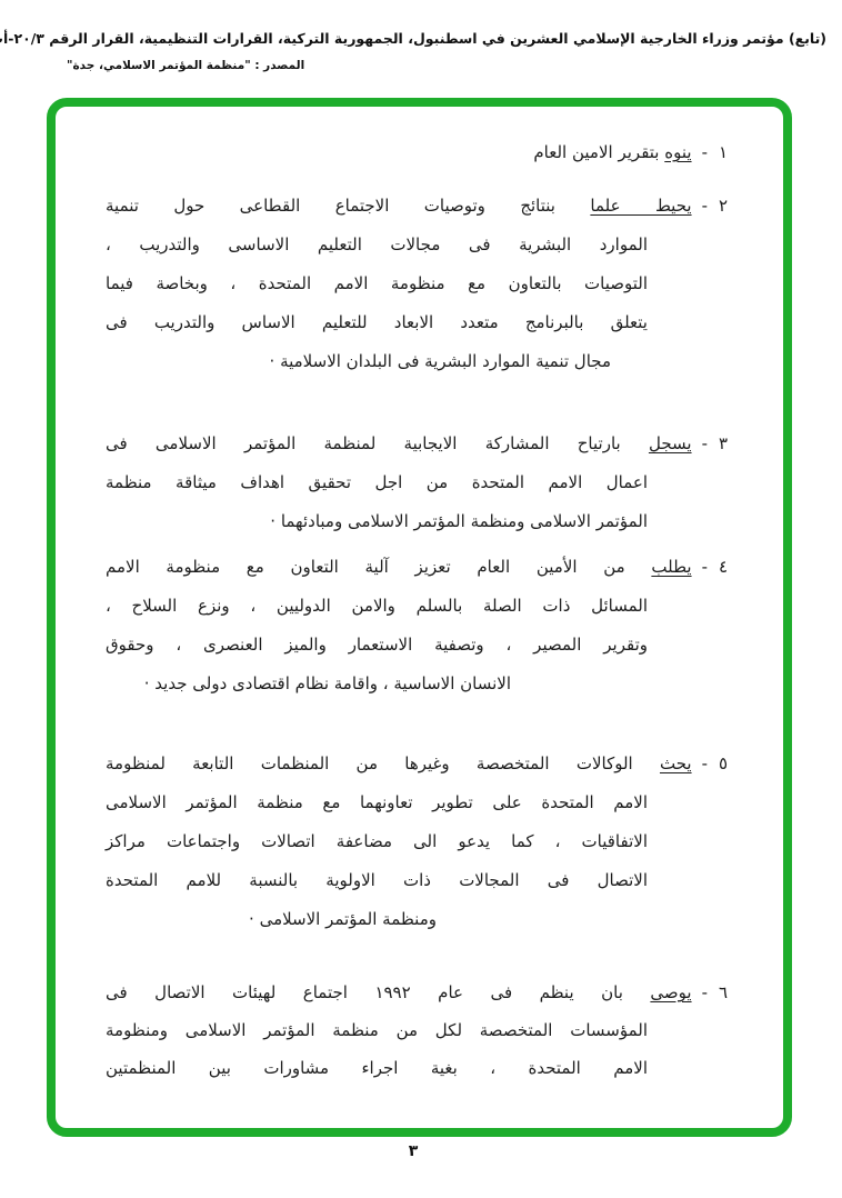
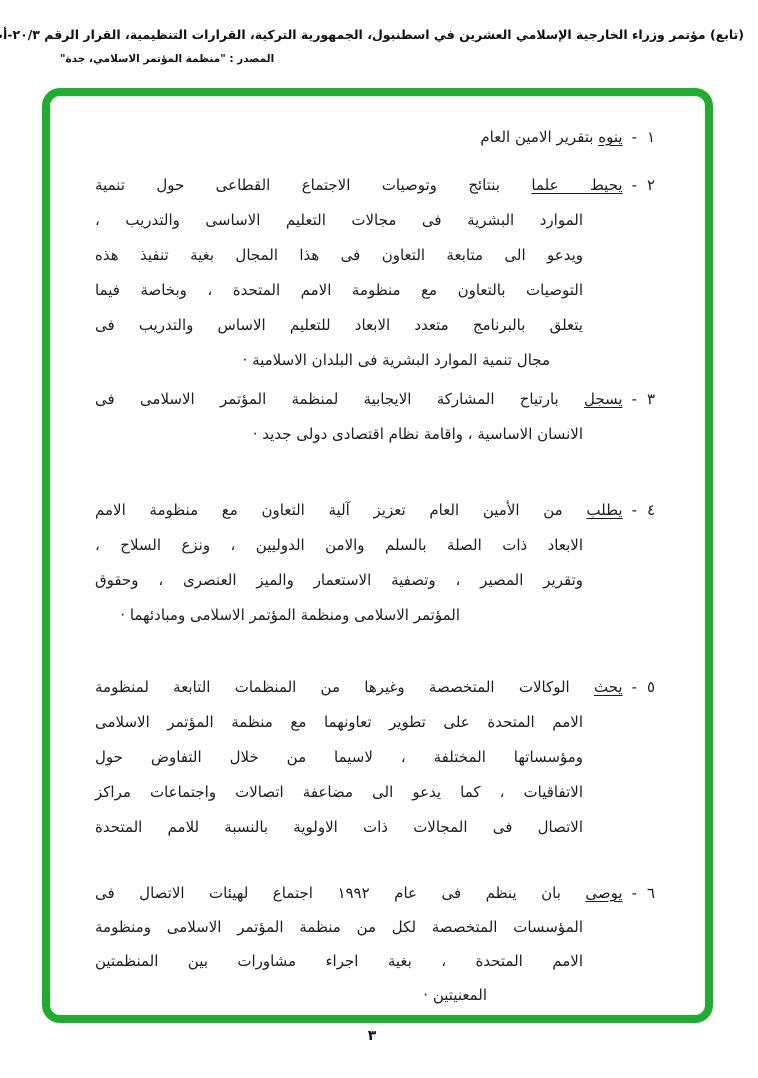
  (تابع) مؤتمر وزراء الخارجية الإسلامي العشرين في اسطنبول، الجمهورية التركية، القرارات التنظيمية، القرار الرقم ٢٠/٣-أ
  المصدر : "منظمة المؤتمر الاسلامي، جدة"
  ١
  -
  ينوه بتقرير الامين العام
  ٢
  -
  يحيط علما بنتائج وتوصيات الاجتماع القطاعى حول تنمية
  الموارد البشرية فى مجالات التعليم الاساسى والتدريب ،
+ ويدعو الى متابعة التعاون فى هذا المجال بغية تنفيذ هذه
  التوصيات بالتعاون مع منظومة الامم المتحدة ، وبخاصة فيما
  يتعلق بالبرنامج متعدد الابعاد للتعليم الاساس والتدريب فى
  مجال تنمية الموارد البشرية فى البلدان الاسلامية ·
  ٣
  -
  يسجل بارتياح المشاركة الايجابية لمنظمة المؤتمر الاسلامى فى
- اعمال الامم المتحدة من اجل تحقيق اهداف ميثاقة منظمة
- المؤتمر الاسلامى ومنظمة المؤتمر الاسلامى ومبادئهما ·
+ الانسان الاساسية ، واقامة نظام اقتصادى دولى جديد ·
  ٤
  -
  يطلب من الأمين العام تعزيز آلية التعاون مع منظومة الامم
- المسائل ذات الصلة بالسلم والامن الدوليين ، ونزع السلاح ،
+ الابعاد ذات الصلة بالسلم والامن الدوليين ، ونزع السلاح ،
  وتقرير المصير ، وتصفية الاستعمار والميز العنصرى ، وحقوق
- الانسان الاساسية ، واقامة نظام اقتصادى دولى جديد ·
+ المؤتمر الاسلامى ومنظمة المؤتمر الاسلامى ومبادئهما ·
  ٥
  -
  يحث الوكالات المتخصصة وغيرها من المنظمات التابعة لمنظومة
  الامم المتحدة على تطوير تعاونهما مع منظمة المؤتمر الاسلامى
+ ومؤسساتها المختلفة ، لاسيما من خلال التفاوض حول
  الاتفاقيات ، كما يدعو الى مضاعفة اتصالات واجتماعات مراكز
  الاتصال فى المجالات ذات الاولوية بالنسبة للامم المتحدة
- ومنظمة المؤتمر الاسلامى ·
  ٦
  -
  يوصى بان ينظم فى عام ١٩٩٢ اجتماع لهيئات الاتصال فى
  المؤسسات المتخصصة لكل من منظمة المؤتمر الاسلامى ومنظومة
  الامم المتحدة ، بغية اجراء مشاورات بين المنظمتين
+ المعنيتين ·
  ٣
